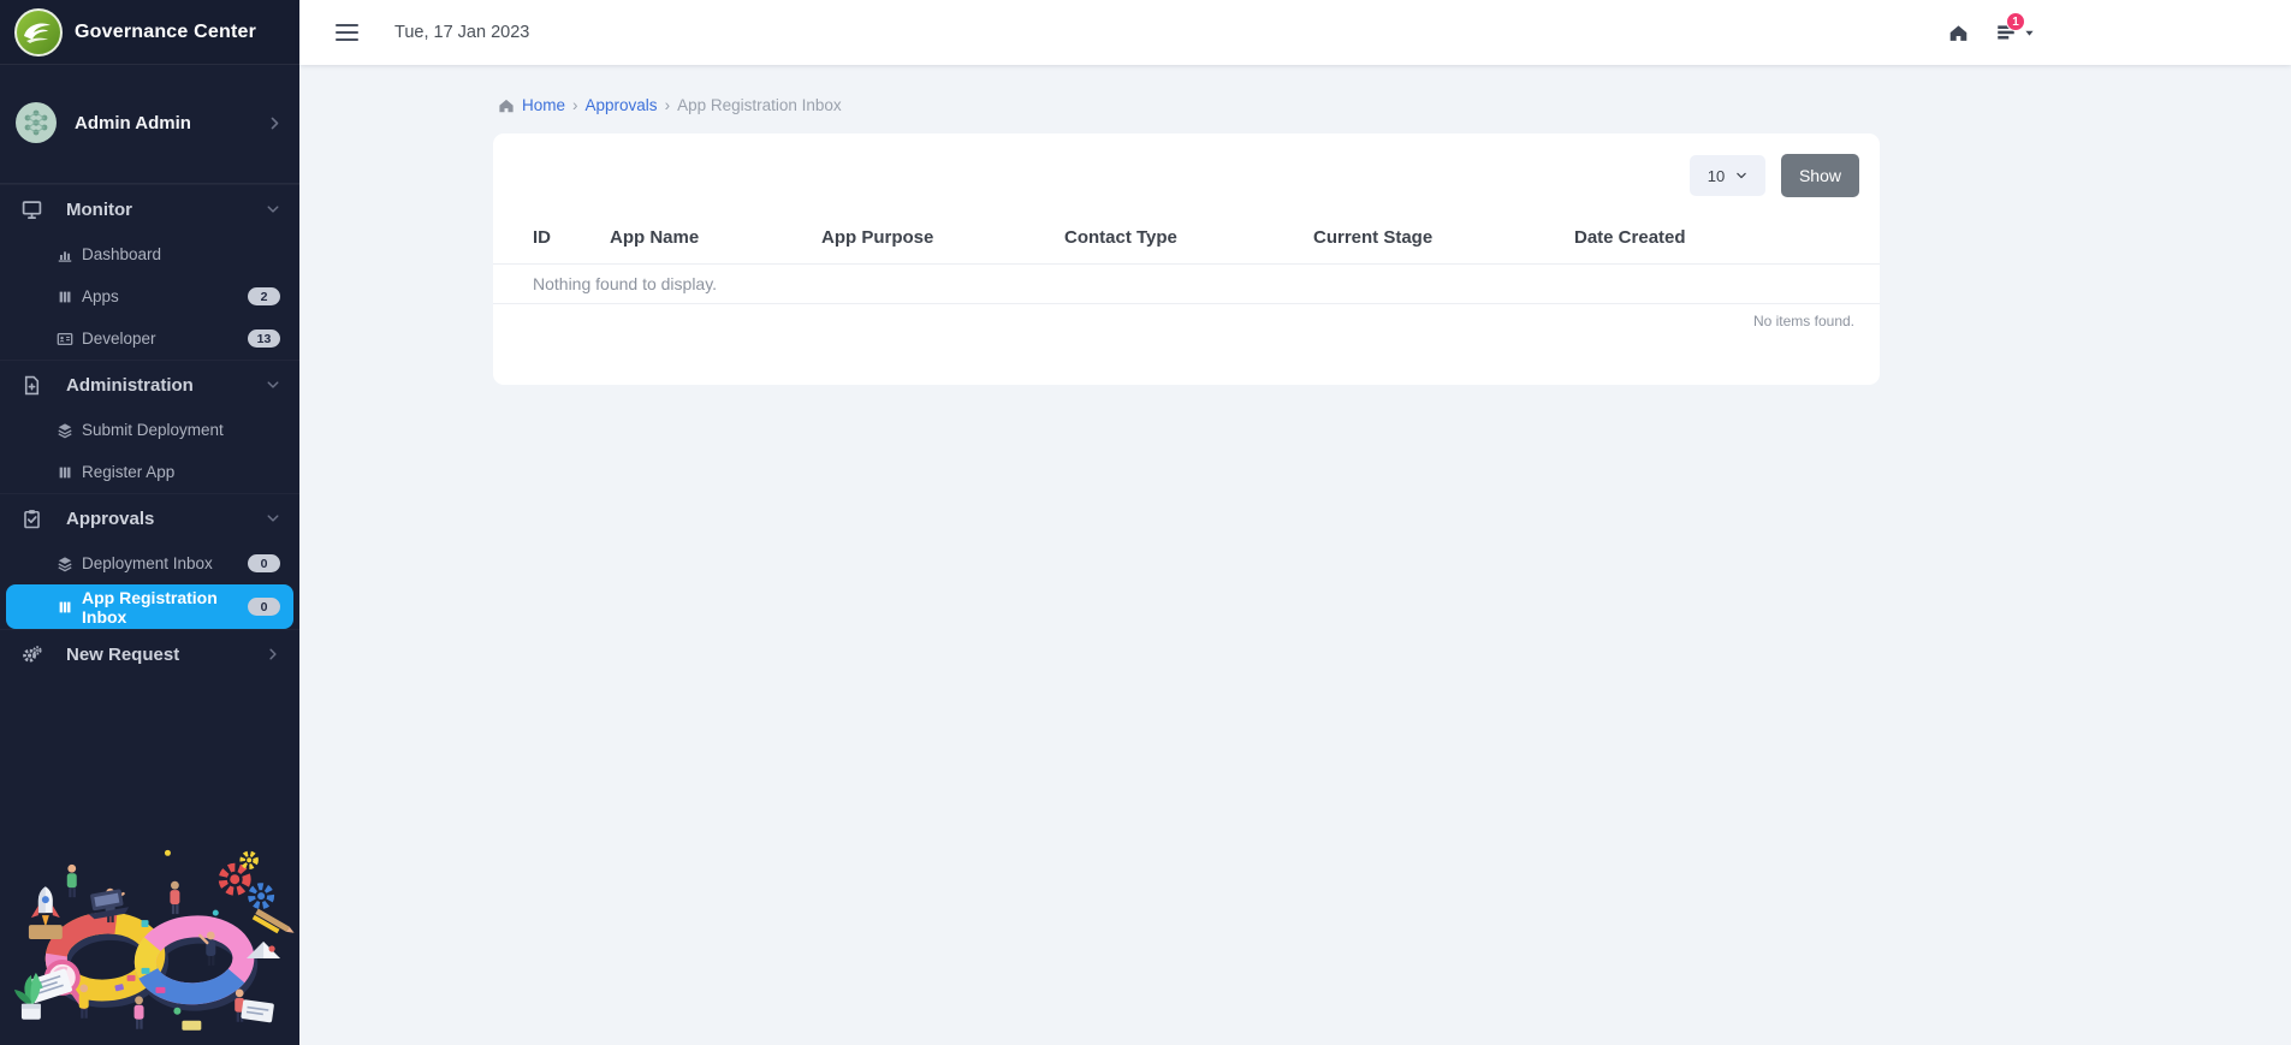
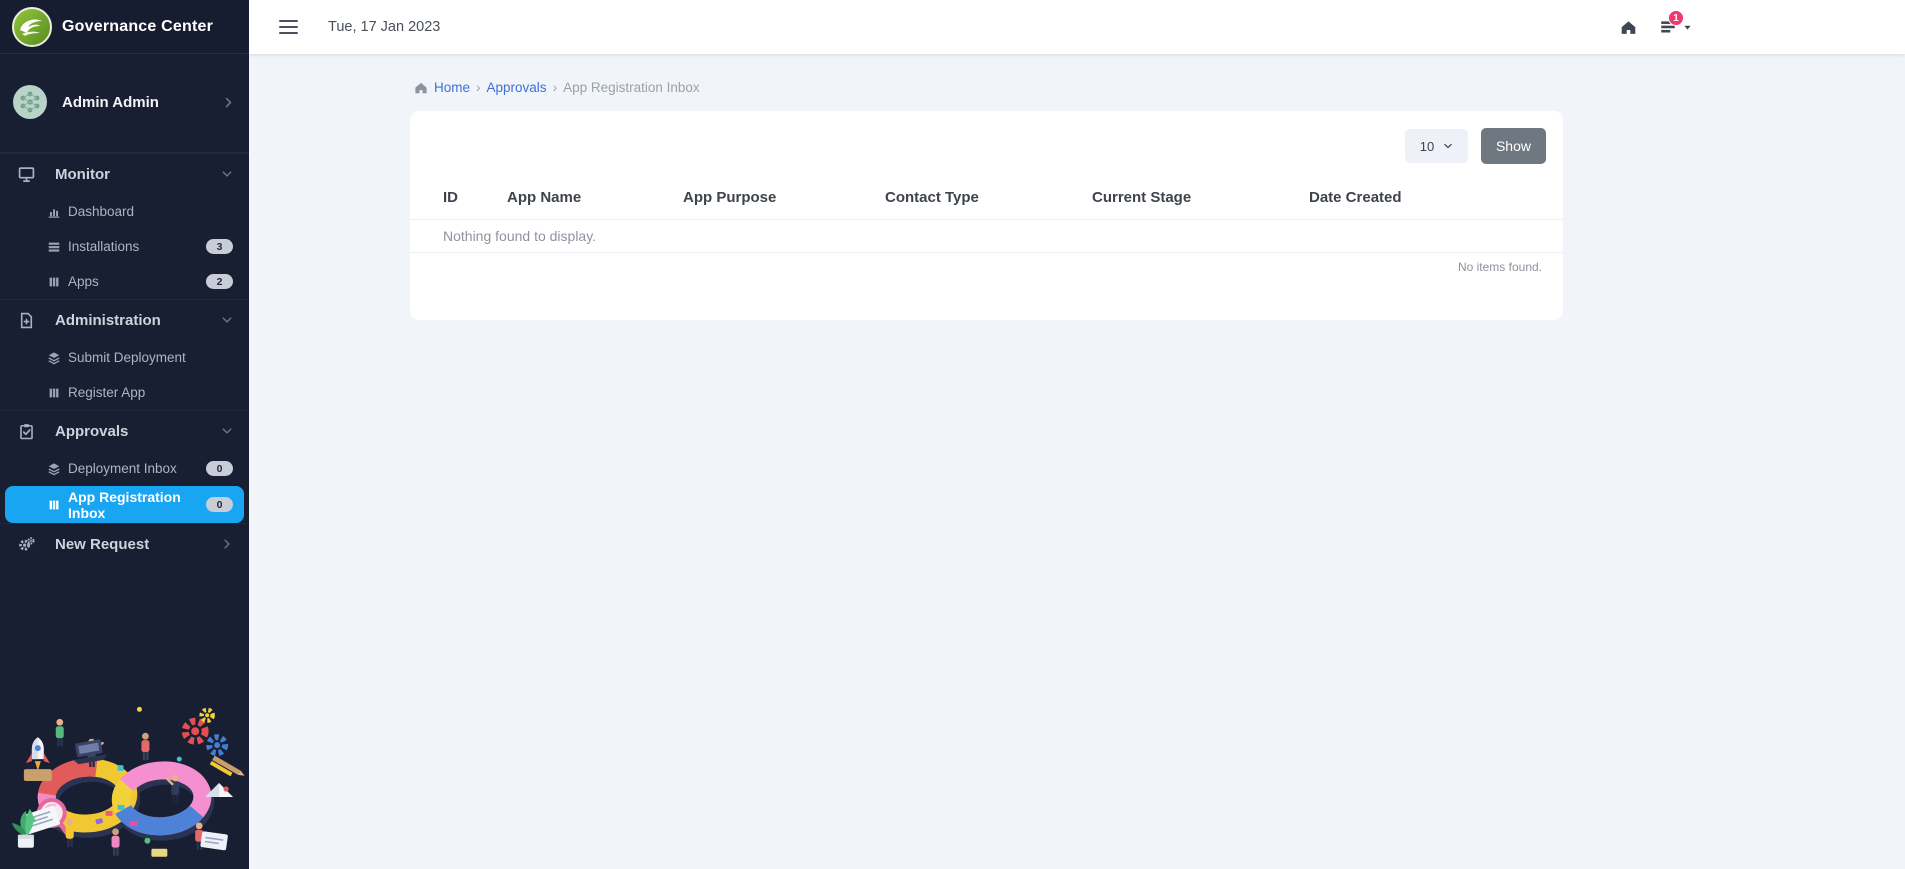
  Governance Center
  Admin Admin
  Monitor
  Dashboard
+ Installations
+ 3
  Apps
  2
- Developer
- 13
  Administration
  Submit Deployment
  Register App
  Approvals
  Deployment Inbox
  0
  App Registration Inbox
  0
  New Request
  Tue, 17 Jan 2023
  1
  Home
  ›
  Approvals
  ›
  App Registration Inbox
  10
  Show
  ID
  App Name
  App Purpose
  Contact Type
  Current Stage
  Date Created
  Nothing found to display.
  No items found.
